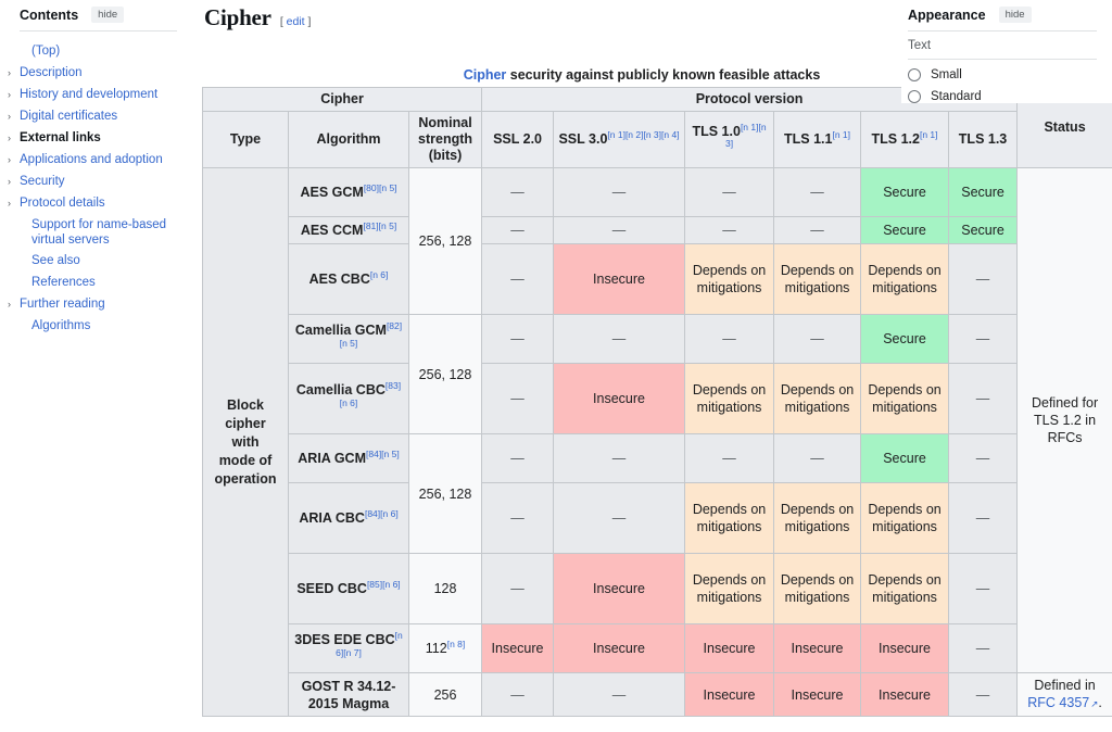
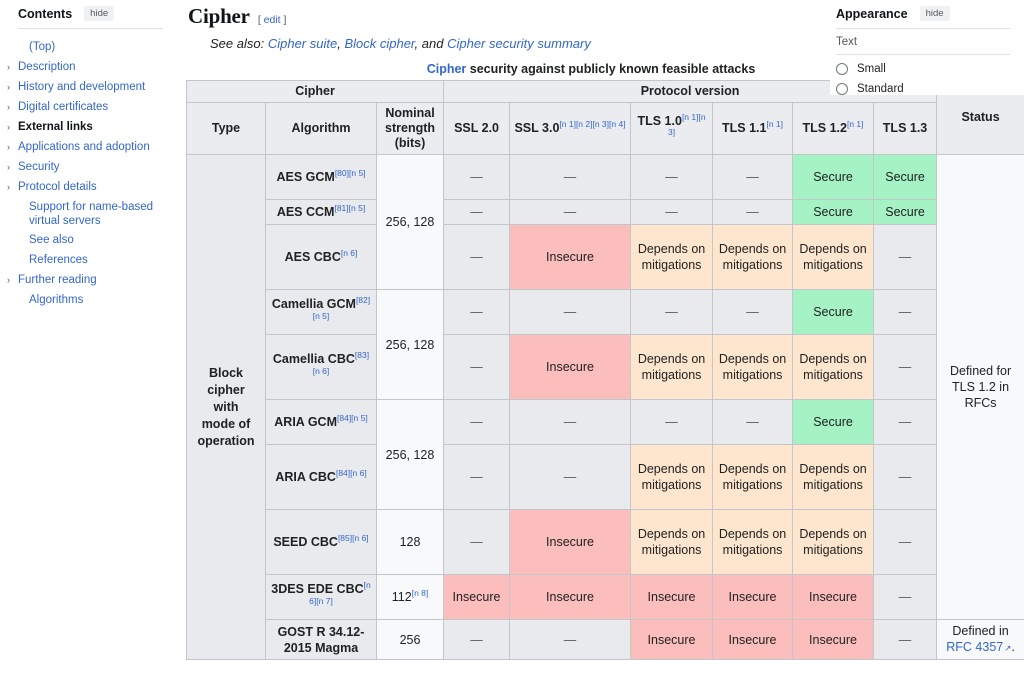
  Contents
  hide
  (Top)
  ›
  Description
  ›
  History and development
  ›
  Digital certificates
  ›
  External links
  ›
  Applications and adoption
  ›
  Security
  ›
  Protocol details
  Support for name-based virtual servers
  See also
  References
  ›
  Further reading
  Algorithms
  Cipher
  [ edit ]
+ See also: Cipher suite, Block cipher, and Cipher security summary
  Cipher security against publicly known feasible attacks
  Cipher	Protocol version	Status
  Type	Algorithm	Nominal strength (bits)	SSL 2.0	SSL 3.0[n 1][n 2][n 3][n 4]	TLS 1.0[n 1][n 3]	TLS 1.1[n 1]	TLS 1.2[n 1]	TLS 1.3
  Blockcipherwithmode ofoperation	AES GCM[80][n 5]	256, 128	—	—	—	—	Secure	Secure	Defined for TLS 1.2 in RFCs
  AES CCM[81][n 5]	—	—	—	—	Secure	Secure
  AES CBC[n 6]	—	Insecure	Depends on mitigations	Depends on mitigations	Depends on mitigations	—
  Camellia GCM[82][n 5]	256, 128	—	—	—	—	Secure	—
  Camellia CBC[83][n 6]	—	Insecure	Depends on mitigations	Depends on mitigations	Depends on mitigations	—
  ARIA GCM[84][n 5]	256, 128	—	—	—	—	Secure	—
  ARIA CBC[84][n 6]	—	—	Depends on mitigations	Depends on mitigations	Depends on mitigations	—
  SEED CBC[85][n 6]	128	—	Insecure	Depends on mitigations	Depends on mitigations	Depends on mitigations	—
  3DES EDE CBC[n 6][n 7]	112[n 8]	Insecure	Insecure	Insecure	Insecure	Insecure	—
  GOST R 34.12-2015 Magma	256	—	—	Insecure	Insecure	Insecure	—	Defined in RFC 4357 .
  Appearance
  hide
  Text
  Small
  Standard
